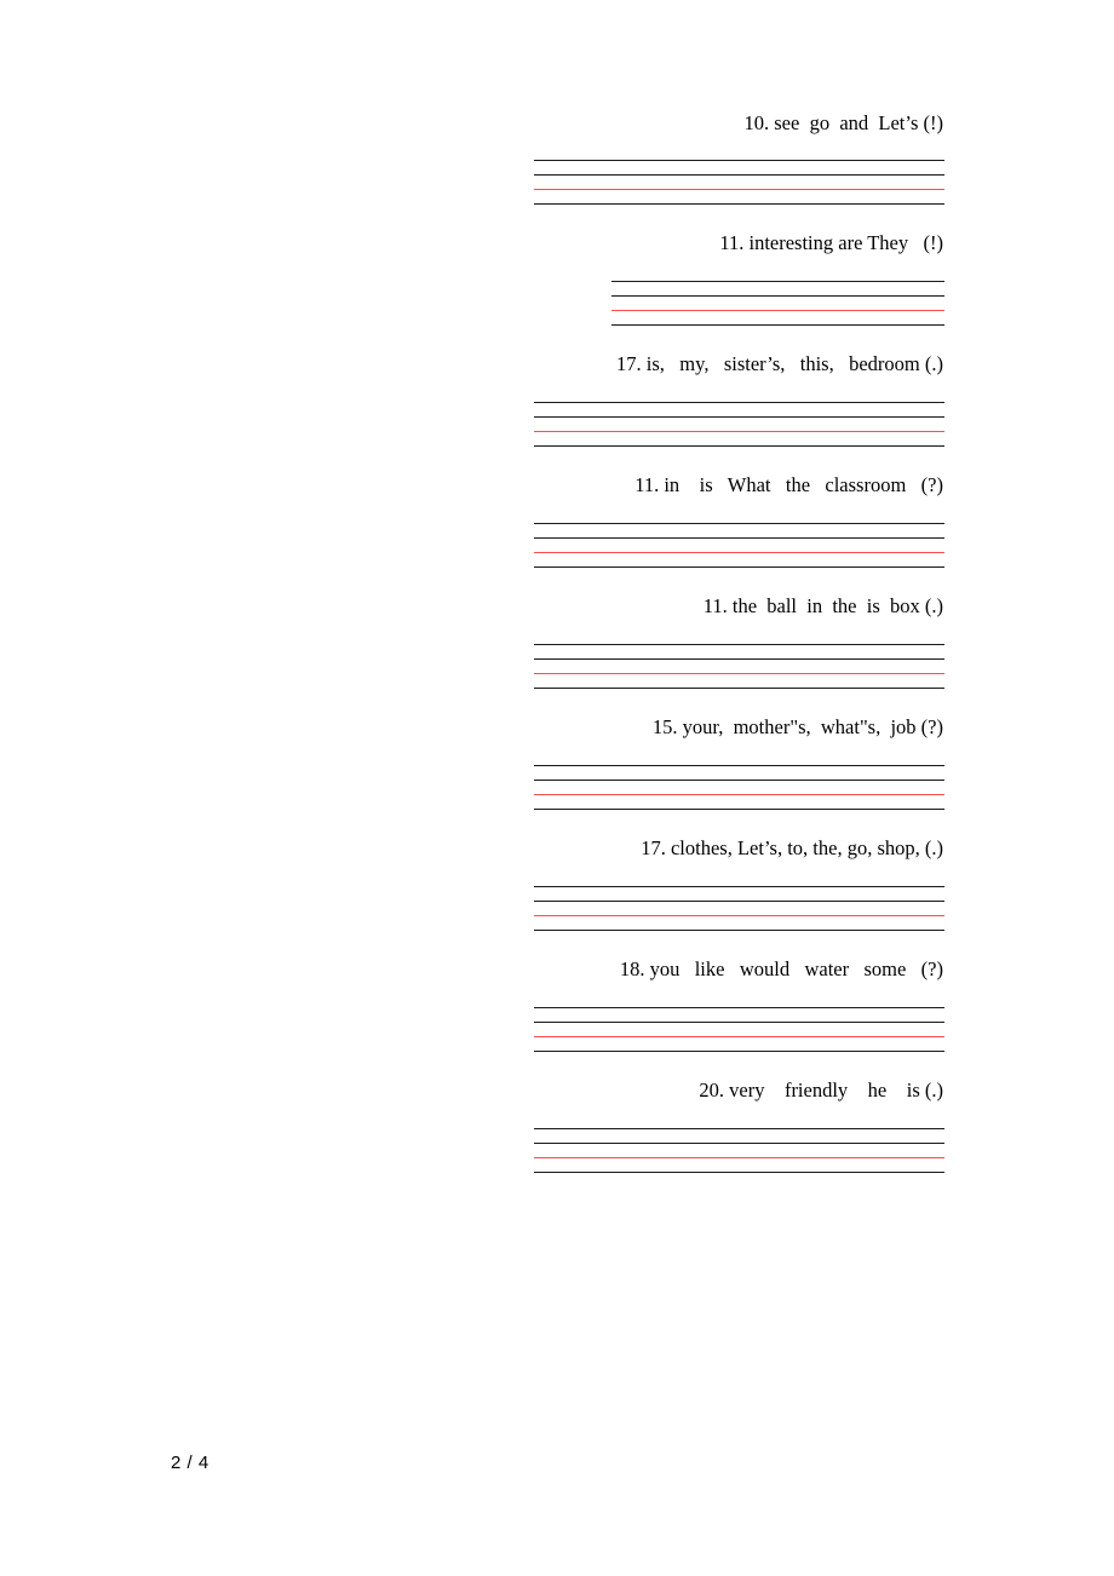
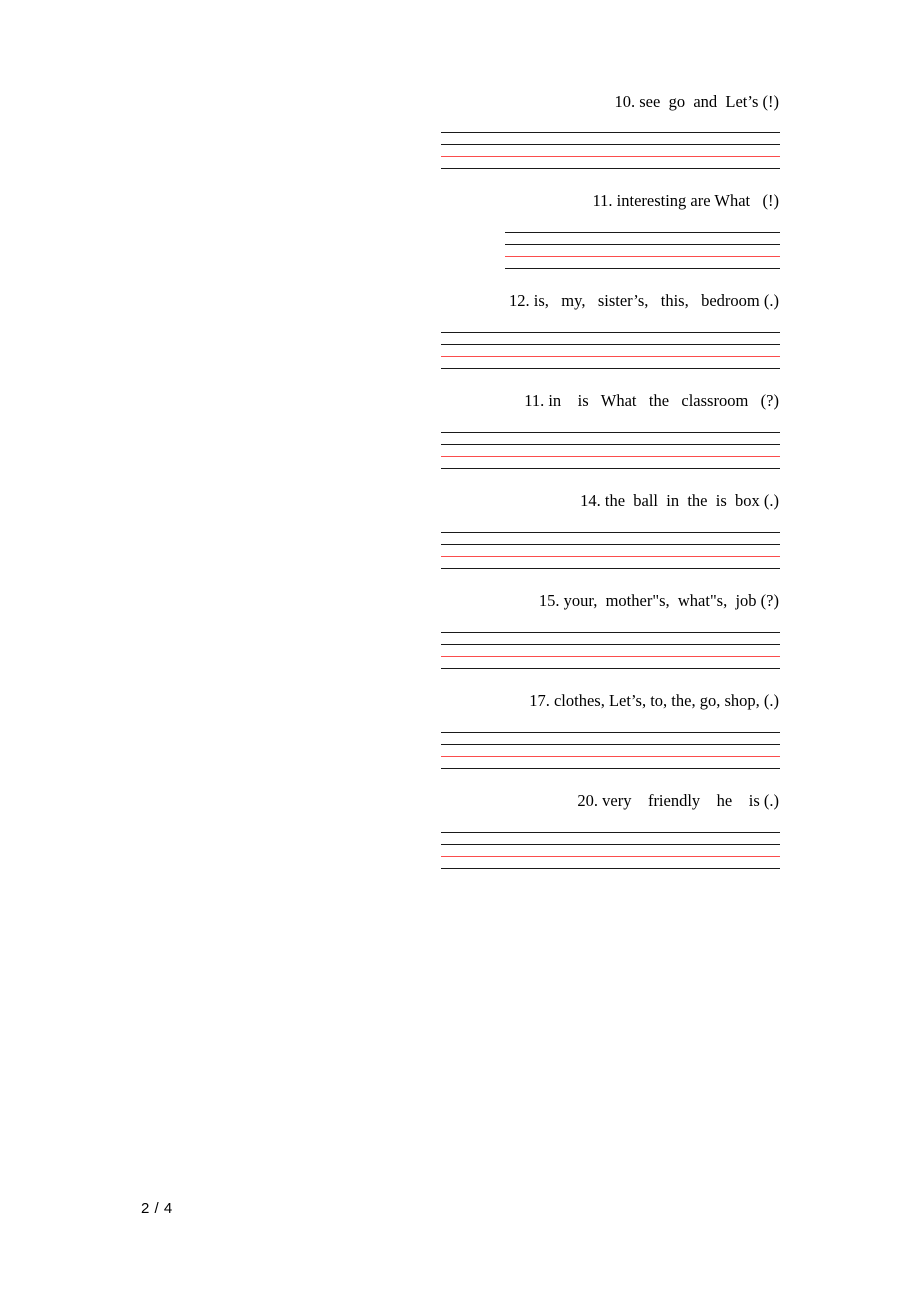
  10. see go and Let’s (!)
- 11. interesting are They (!)
+ 11. interesting are What (!)
- 17. is, my, sister’s, this, bedroom (.)
+ 12. is, my, sister’s, this, bedroom (.)
  11. in is What the classroom (?)
- 11. the ball in the is box (.)
+ 14. the ball in the is box (.)
  15. your, mother"s, what"s, job (?)
  17. clothes, Let’s, to, the, go, shop, (.)
- 18. you like would water some (?)
  20. very friendly he is (.)
  2 / 4
